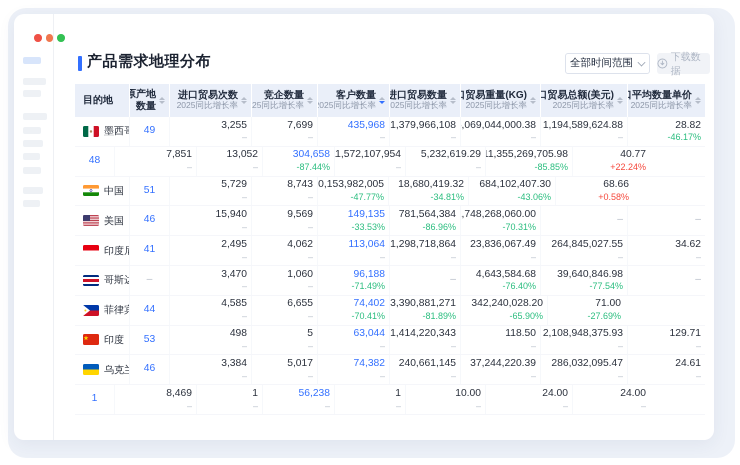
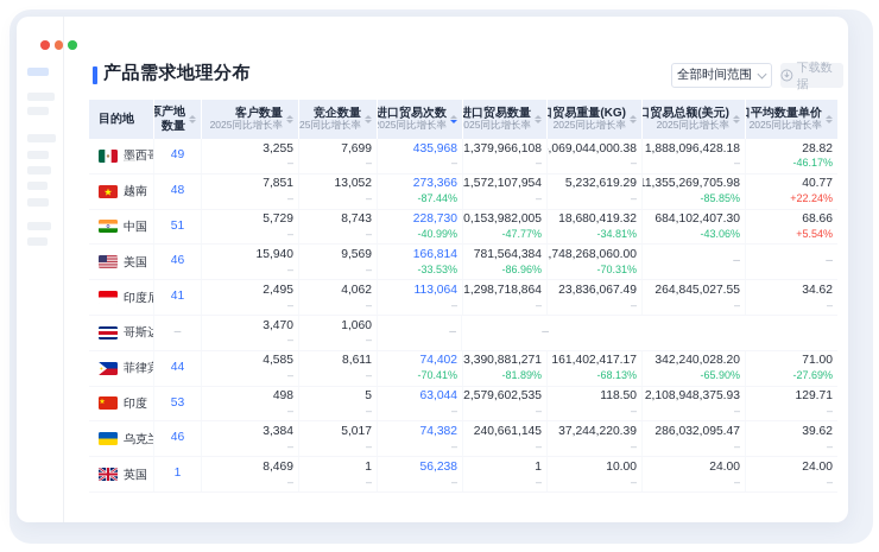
  产品需求地理分布
  全部时间范围
  下载数据
  目的地
  原产地
  数量
- 进口贸易次数
+ 客户数量
  2025同比增长率
  竞企数量
  25同比增长率
- 客户数量
+ 进口贸易次数
  025同比增长率
  进口贸易数量
  025同比增长率
  口贸易重量(KG)
  2025同比增长率
  口贸易总额(美元)
  2025同比增长率
  平均数量单价
  2025同比增长率
  49
  3,255
  –
  7,699
  –
  435,968
  –
  1,379,966,108
  –
  ,069,044,000.38
  –
- 1,194,589,624.88
+ 1,888,096,428.18
  –
  28.82
  -46.17%
+ 越南
  48
  7,851
  –
  13,052
  –
- 304,658
+ 273,366
  -87.44%
  1,572,107,954
  –
  5,232,619.29
  –
  11,355,269,705.98
  -85.85%
  40.77
  +22.24%
  中国
  51
  5,729
  –
  8,743
  –
+ 228,730
+ -40.99%
  0,153,982,005
  -47.77%
  18,680,419.32
  -34.81%
  684,102,407.30
  -43.06%
  68.66
- +0.58%
+ +5.54%
  美国
  46
  15,940
  –
  9,569
  –
- 149,135
+ 166,814
  -33.53%
  781,564,384
  -86.96%
  ,748,268,060.00
  -70.31%
  –
  –
  41
  2,495
  –
  4,062
  –
  113,064
  –
  1,298,718,864
  –
  23,836,067.49
  –
  264,845,027.55
  –
  34.62
  –
  –
  3,470
  –
  1,060
  –
- 96,188
- -71.49%
  –
- 4,643,584.68
- -76.40%
- 39,640,846.98
- -77.54%
  –
  44
  4,585
  –
- 6,655
+ 8,611
  –
  74,402
  -70.41%
  3,390,881,271
  -81.89%
+ 161,402,417.17
+ -68.13%
  342,240,028.20
  -65.90%
  71.00
  -27.69%
  印度
  53
  498
  –
  5
  –
  63,044
  –
- 1,414,220,343
+ 2,579,602,535
  –
  118.50
  –
  2,108,948,375.93
  –
  129.71
  –
  46
  3,384
  –
  5,017
  –
  74,382
  –
  240,661,145
  –
  37,244,220.39
  –
  286,032,095.47
  –
- 24.61
+ 39.62
  –
+ 英国
  1
  8,469
  –
  1
  –
  56,238
  –
  1
  –
  10.00
  –
  24.00
  –
  24.00
  –
